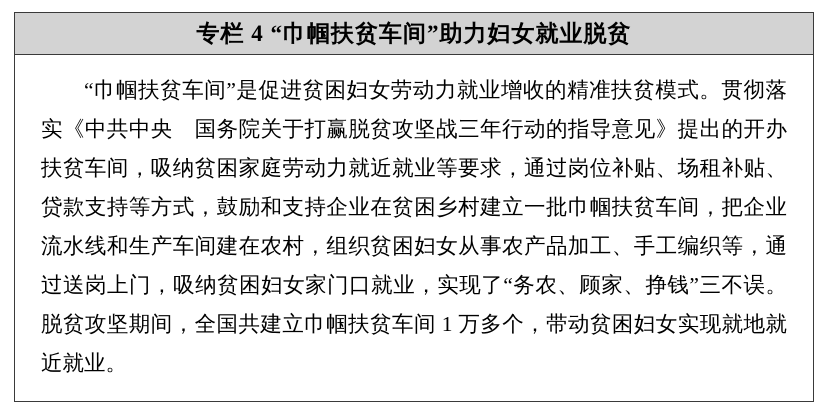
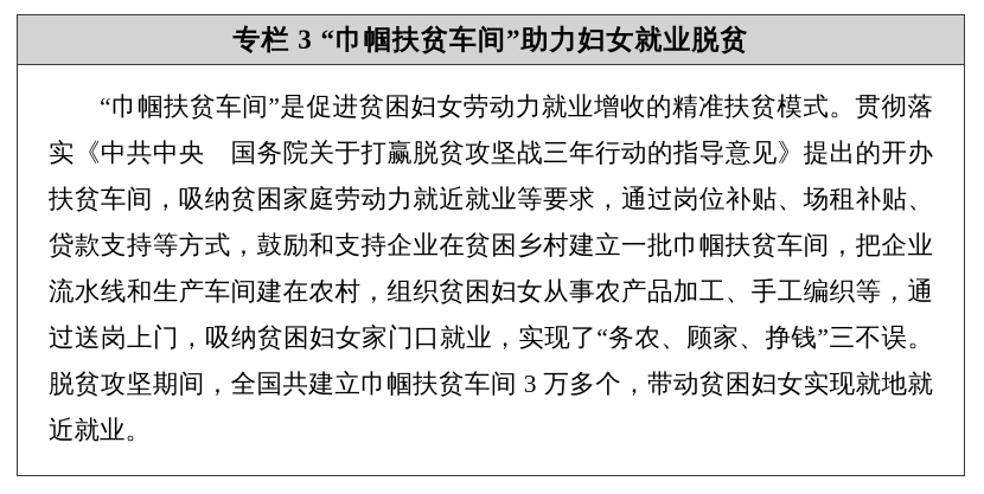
- 专栏 4 “巾帼扶贫车间”助力妇女就业脱贫
+ 专栏 3 “巾帼扶贫车间”助力妇女就业脱贫
- “巾帼扶贫车间”是促进贫困妇女劳动力就业增收的精准扶贫模式。贯彻落实《中共中央 国务院关于打赢脱贫攻坚战三年行动的指导意见》提出的开办扶贫车间，吸纳贫困家庭劳动力就近就业等要求，通过岗位补贴、场租补贴、贷款支持等方式，鼓励和支持企业在贫困乡村建立一批巾帼扶贫车间，把企业流水线和生产车间建在农村，组织贫困妇女从事农产品加工、手工编织等，通过送岗上门，吸纳贫困妇女家门口就业，实现了“务农、顾家、挣钱”三不误。脱贫攻坚期间，全国共建立巾帼扶贫车间 1 万多个，带动贫困妇女实现就地就近就业。
+ “巾帼扶贫车间”是促进贫困妇女劳动力就业增收的精准扶贫模式。贯彻落实《中共中央 国务院关于打赢脱贫攻坚战三年行动的指导意见》提出的开办扶贫车间，吸纳贫困家庭劳动力就近就业等要求，通过岗位补贴、场租补贴、贷款支持等方式，鼓励和支持企业在贫困乡村建立一批巾帼扶贫车间，把企业流水线和生产车间建在农村，组织贫困妇女从事农产品加工、手工编织等，通过送岗上门，吸纳贫困妇女家门口就业，实现了“务农、顾家、挣钱”三不误。脱贫攻坚期间，全国共建立巾帼扶贫车间 3 万多个，带动贫困妇女实现就地就近就业。
